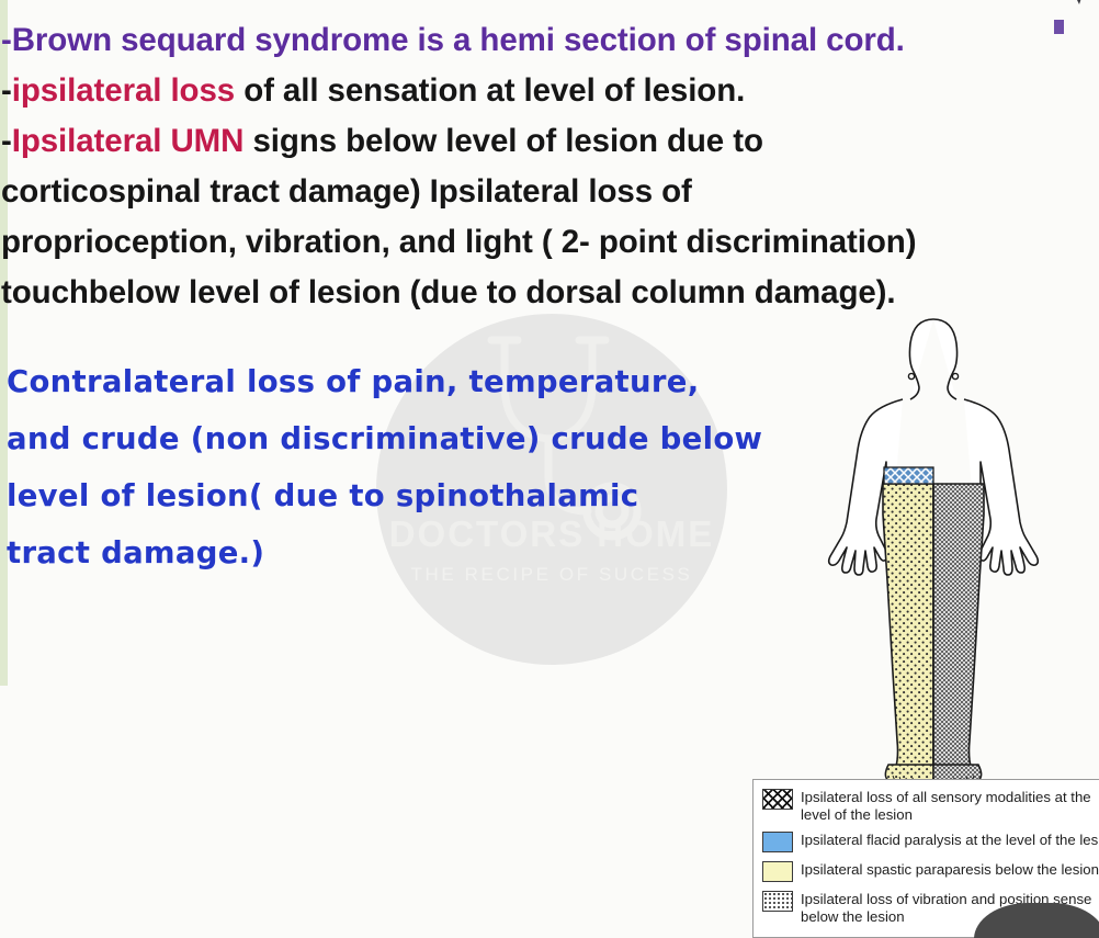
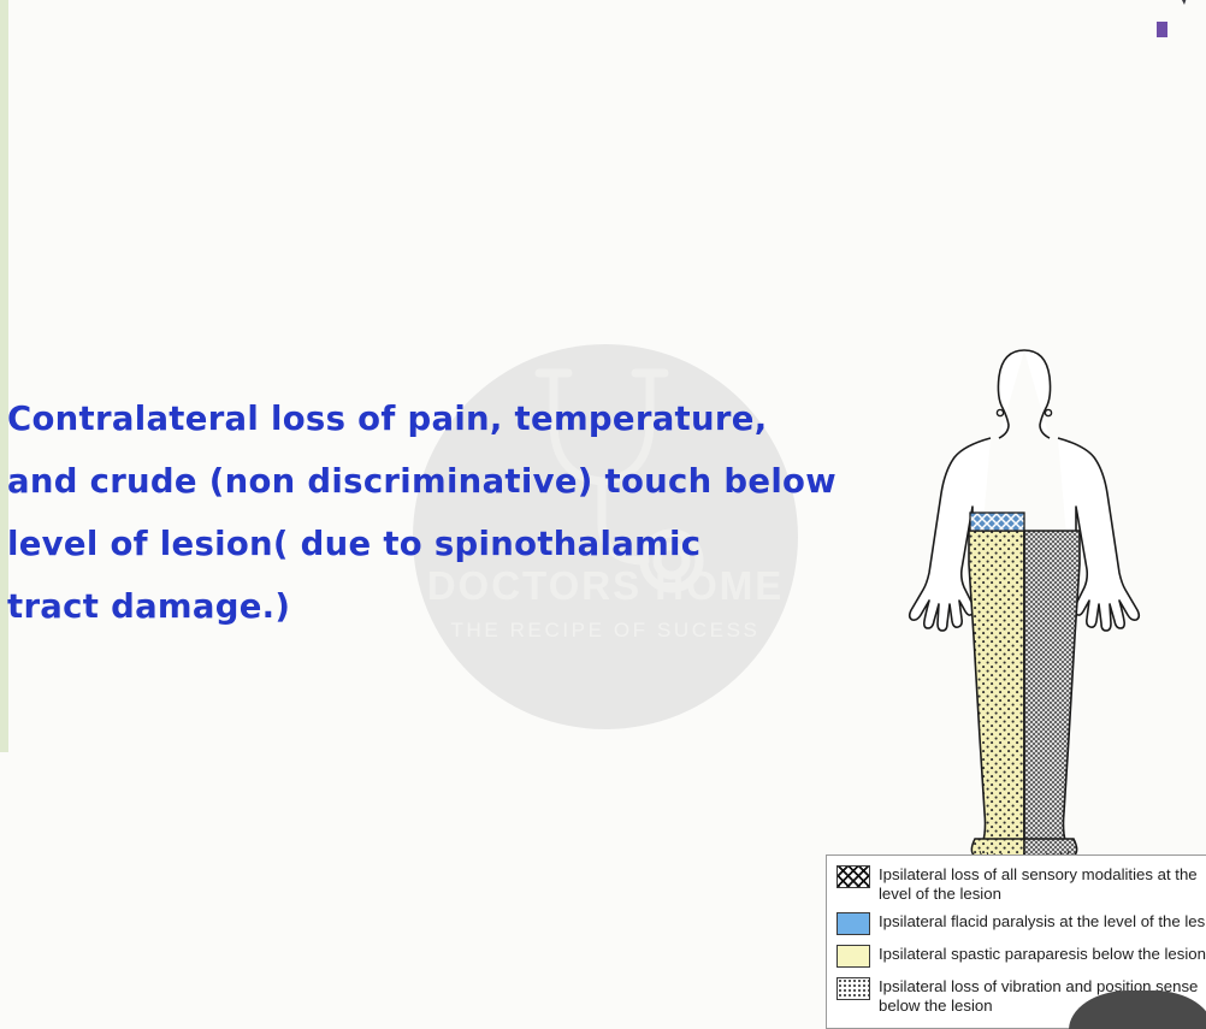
- -Brown sequard syndrome is a hemi section of spinal cord.
- -ipsilateral loss of all sensation at level of lesion.
- -Ipsilateral UMN signs below level of lesion due to
- corticospinal tract damage) Ipsilateral loss of
- proprioception, vibration, and light ( 2- point discrimination)
- touchbelow level of lesion (due to dorsal column damage).
  Contralateral loss of pain, temperature,
- and crude (non discriminative) crude below
+ and crude (non discriminative) touch below
  level of lesion( due to spinothalamic
  tract damage.)
  Ipsilateral loss of all sensory modalities at the
  level of the lesion
  Ipsilateral flacid paralysis at the level of the les
  Ipsilateral spastic paraparesis below the lesion
  Ipsilateral loss of vibration and position sense
  below the lesion
